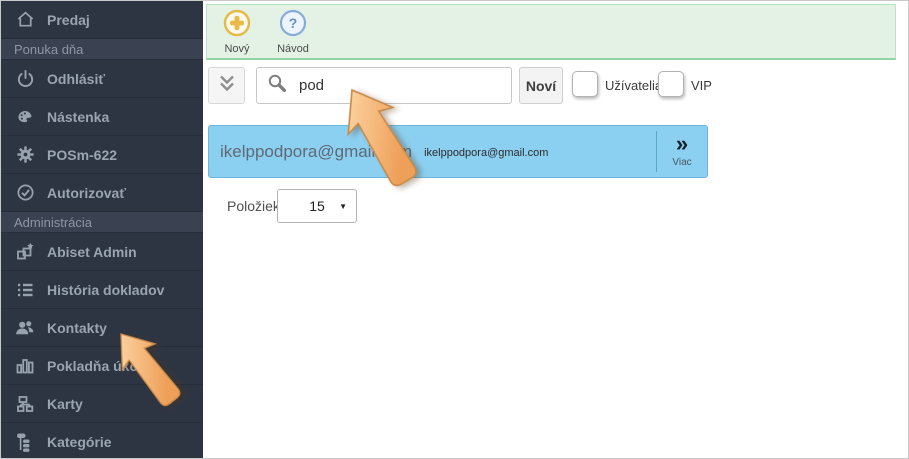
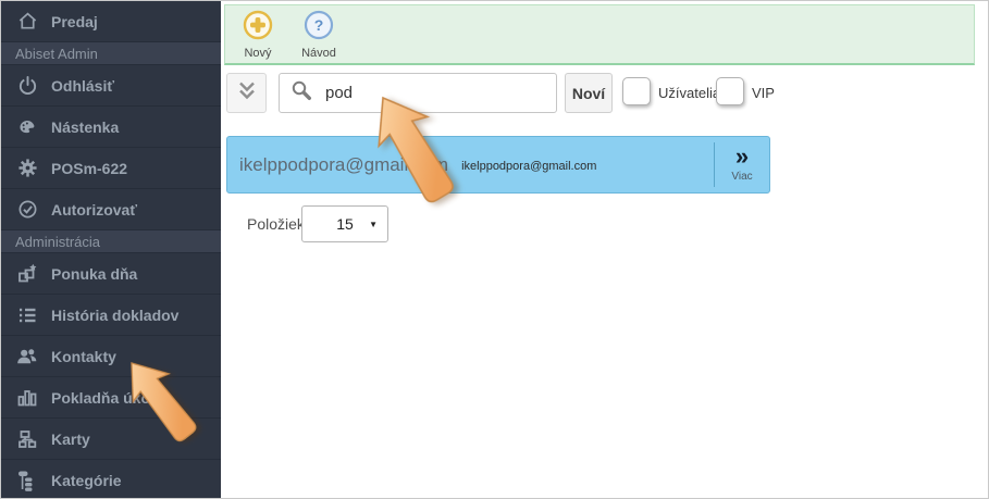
  Predaj
- Ponuka dňa
+ Abiset Admin
  Odhlásiť
  Nástenka
  POSm-622
  Autorizovať
  Administrácia
- Abiset Admin
+ Ponuka dňa
  História dokladov
  Kontakty
  Karty
  Kategórie
  Nový
  ?
  Návod
  pod
  Noví
  Užívateli
  VIP
  ikelppodpora@gmai
  ikelppodpora@gmail.com
  »
  Viac
  Položie
  15
  ▼
